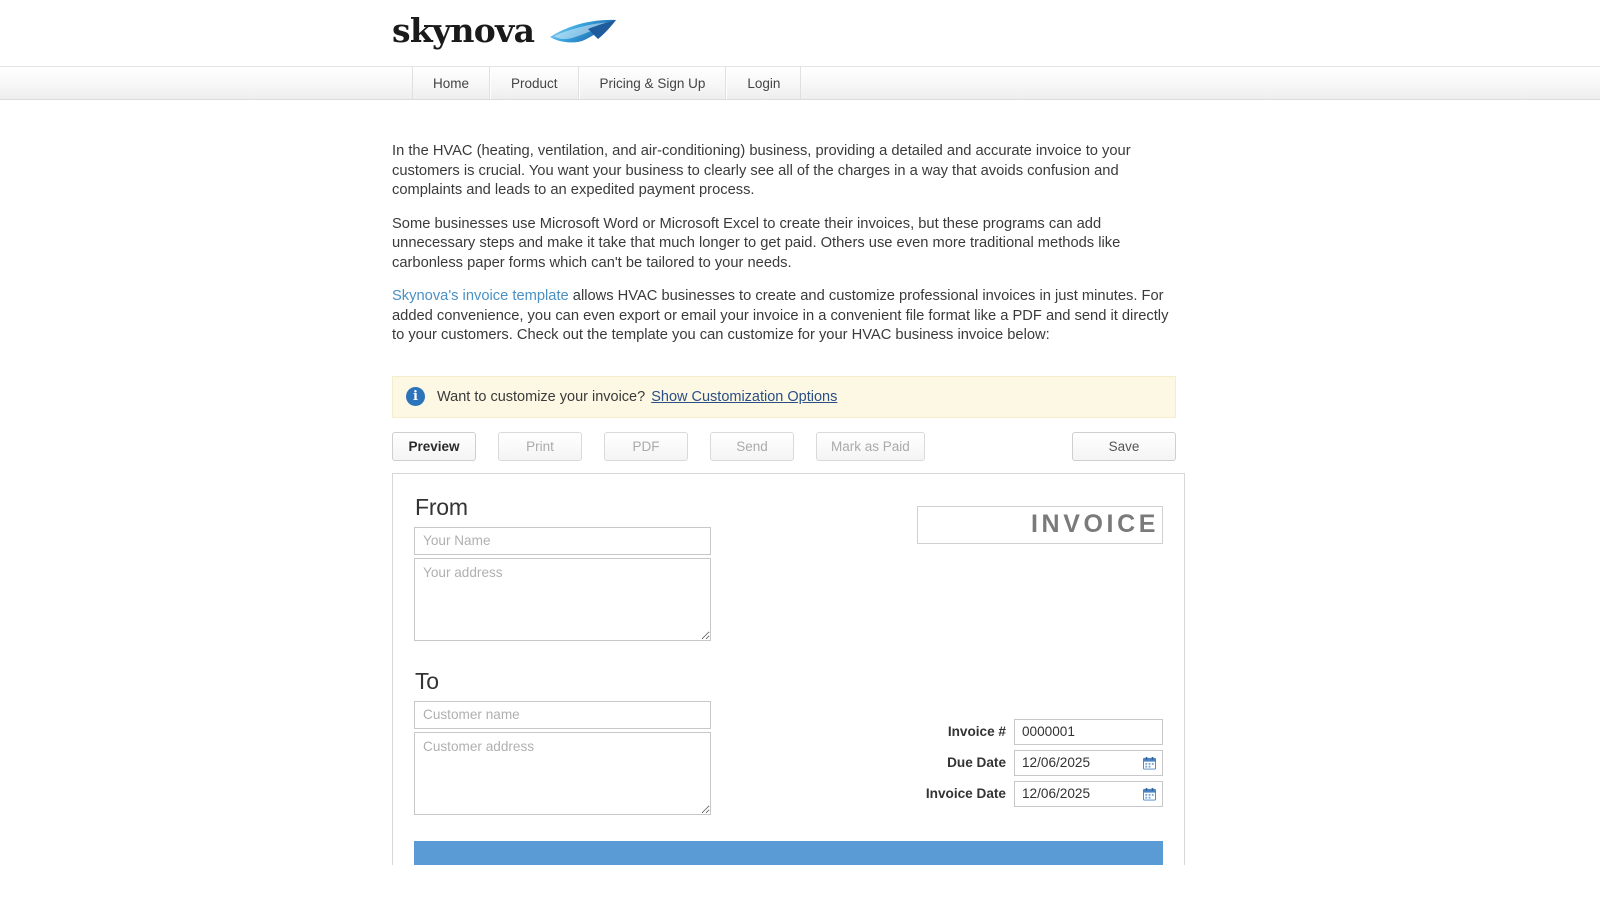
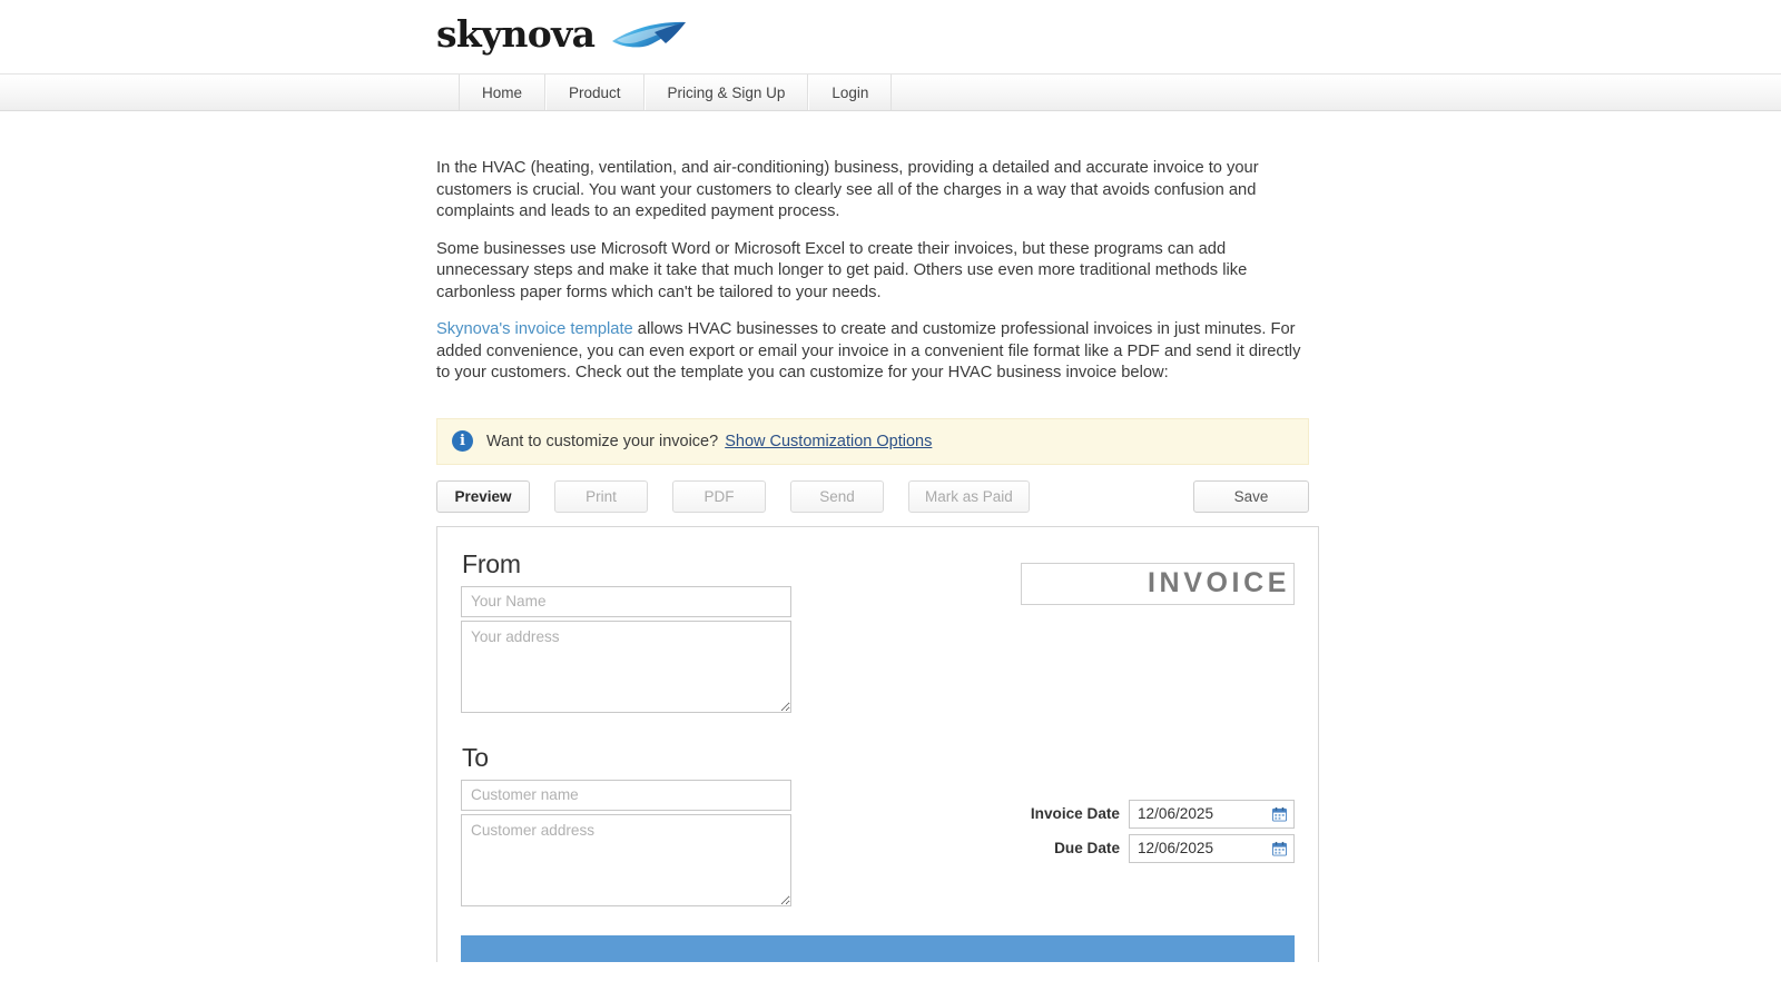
  skynova
  Home
  Product
  Pricing & Sign Up
  Login
- In the HVAC (heating, ventilation, and air-conditioning) business, providing a detailed and accurate invoice to your customers is crucial. You want your business to clearly see all of the charges in a way that avoids confusion and complaints and leads to an expedited payment process.
+ In the HVAC (heating, ventilation, and air-conditioning) business, providing a detailed and accurate invoice to your customers is crucial. You want your customers to clearly see all of the charges in a way that avoids confusion and complaints and leads to an expedited payment process.
  Some businesses use Microsoft Word or Microsoft Excel to create their invoices, but these programs can add unnecessary steps and make it take that much longer to get paid. Others use even more traditional methods like carbonless paper forms which can't be tailored to your needs.
  Skynova's invoice template allows HVAC businesses to create and customize professional invoices in just minutes. For added convenience, you can even export or email your invoice in a convenient file format like a PDF and send it directly to your customers. Check out the template you can customize for your HVAC business invoice below:
  i
  Want to customize your invoice?
  Show Customization Options
  Preview
  Print
  PDF
  Send
  Mark as Paid
  Save
  From
  Your Name
  Your address
  To
  Customer name
  Customer address
  INVOICE
- Invoice #
- 0000001
- Due Date
+ Invoice Date
  12/06/2025
- Invoice Date
+ Due Date
  12/06/2025
